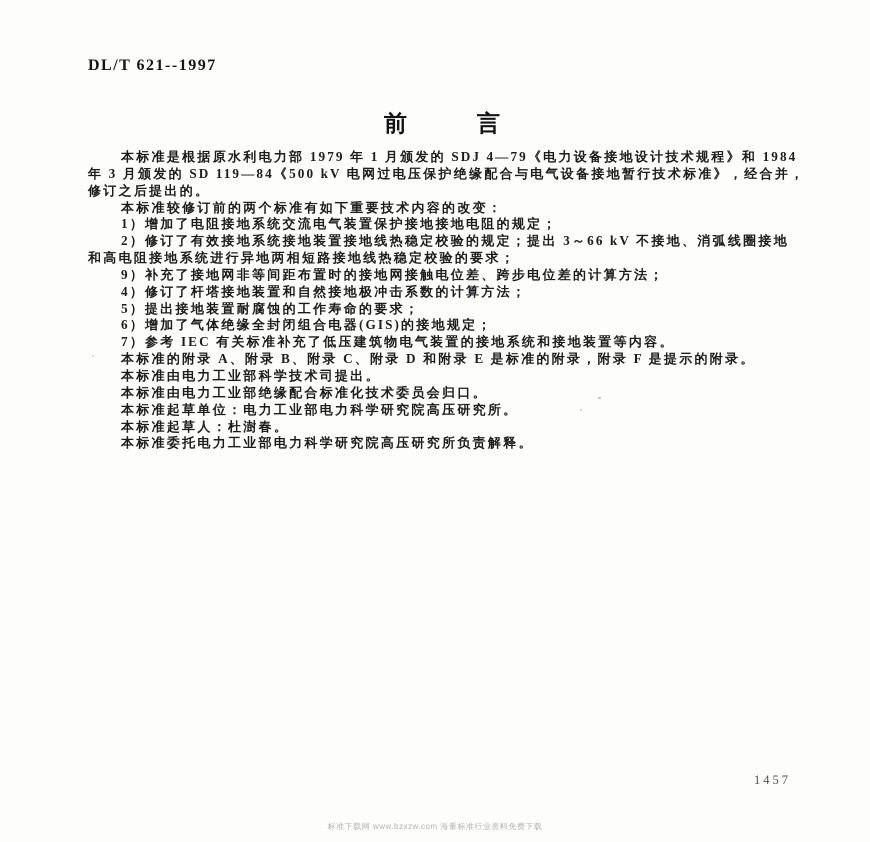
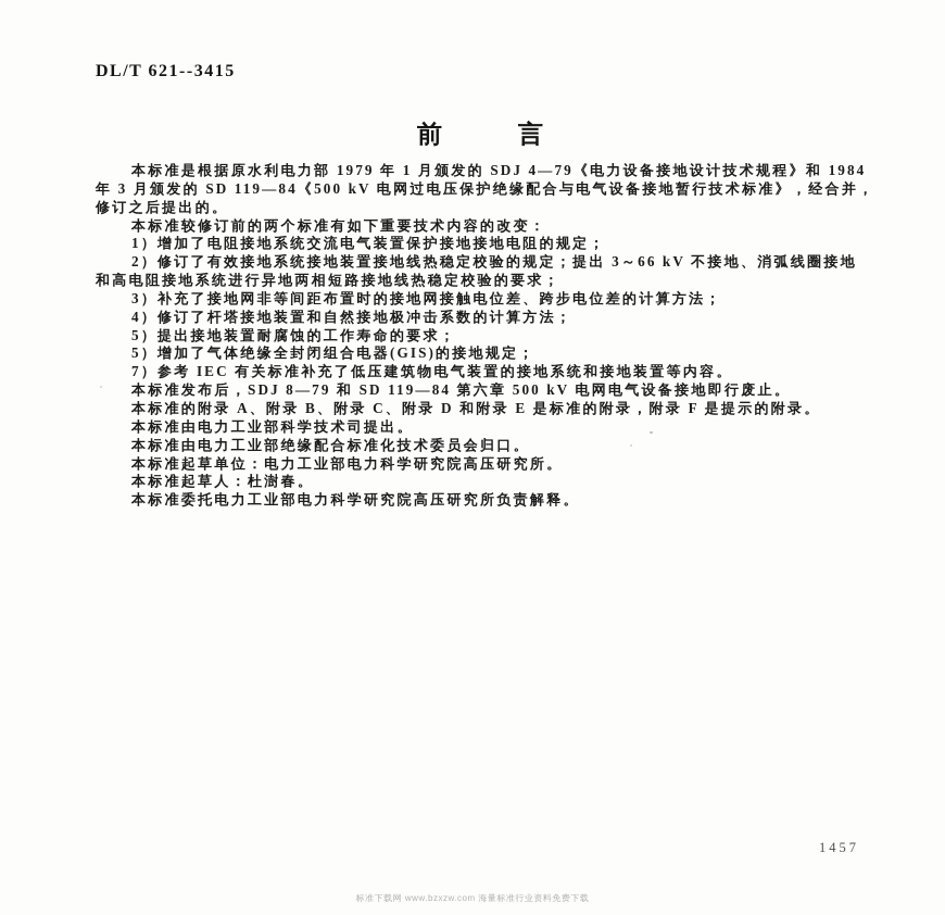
- DL/T 621--1997
+ DL/T 621--3415
  前言
  本标准是根据原水利电力部 1979 年 1 月颁发的 SDJ 4—79《电力设备接地设计技术规程》和 1984
  年 3 月颁发的 SD 119—84《500 kV 电网过电压保护绝缘配合与电气设备接地暂行技术标准》，经合并，
  修订之后提出的。
  本标准较修订前的两个标准有如下重要技术内容的改变：
  1）增加了电阻接地系统交流电气装置保护接地接地电阻的规定；
  2）修订了有效接地系统接地装置接地线热稳定校验的规定；提出 3～66 kV 不接地、消弧线圈接地
  和高电阻接地系统进行异地两相短路接地线热稳定校验的要求；
- 9）补充了接地网非等间距布置时的接地网接触电位差、跨步电位差的计算方法；
+ 3）补充了接地网非等间距布置时的接地网接触电位差、跨步电位差的计算方法；
  4）修订了杆塔接地装置和自然接地极冲击系数的计算方法；
  5）提出接地装置耐腐蚀的工作寿命的要求；
- 6）增加了气体绝缘全封闭组合电器(GIS)的接地规定；
+ 5）增加了气体绝缘全封闭组合电器(GIS)的接地规定；
  7）参考 IEC 有关标准补充了低压建筑物电气装置的接地系统和接地装置等内容。
+ 本标准发布后，SDJ 8—79 和 SD 119—84 第六章 500 kV 电网电气设备接地即行废止。
  本标准的附录 A、附录 B、附录 C、附录 D 和附录 E 是标准的附录，附录 F 是提示的附录。
  本标准由电力工业部科学技术司提出。
  本标准由电力工业部绝缘配合标准化技术委员会归口。
  本标准起草单位：电力工业部电力科学研究院高压研究所。
  本标准起草人：杜澍春。
  本标准委托电力工业部电力科学研究院高压研究所负责解释。
  1457
  标准下载网 www.bzxzw.com 海量标准行业资料免费下载
